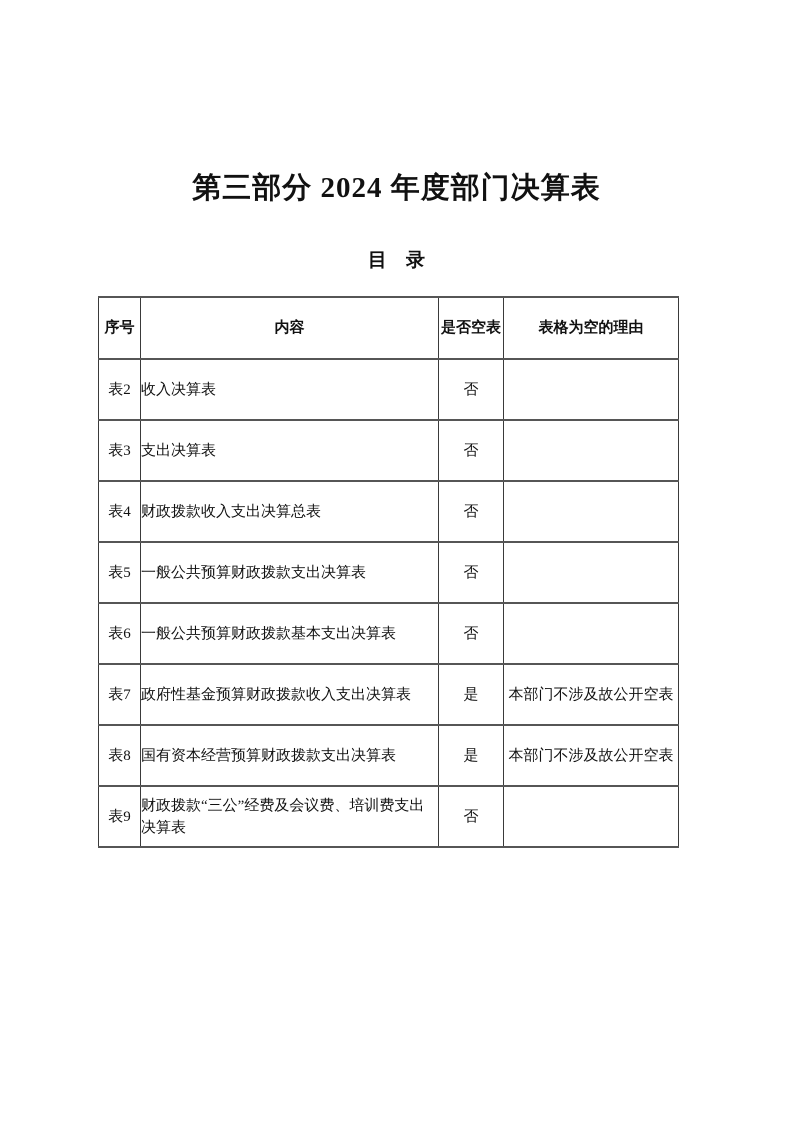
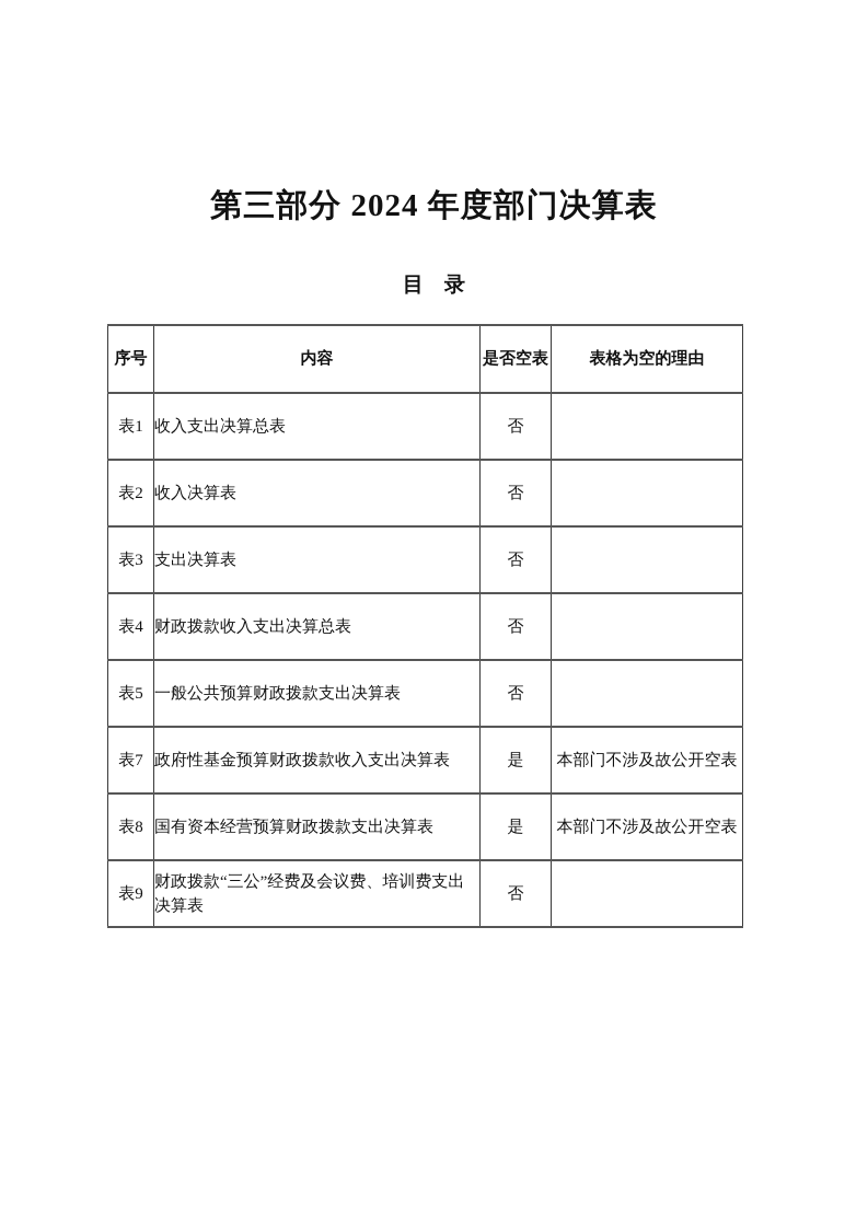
  第三部分 2024 年度部门决算表
  目 录
  序号	内容	是否空表	表格为空的理由
+ 表1	收入支出决算总表	否
  表2	收入决算表	否
  表3	支出决算表	否
  表4	财政拨款收入支出决算总表	否
  表5	一般公共预算财政拨款支出决算表	否
- 表6	一般公共预算财政拨款基本支出决算表	否
  表7	政府性基金预算财政拨款收入支出决算表	是	本部门不涉及故公开空表
  表8	国有资本经营预算财政拨款支出决算表	是	本部门不涉及故公开空表
  表9	财政拨款“三公”经费及会议费、培训费支出决算表	否
